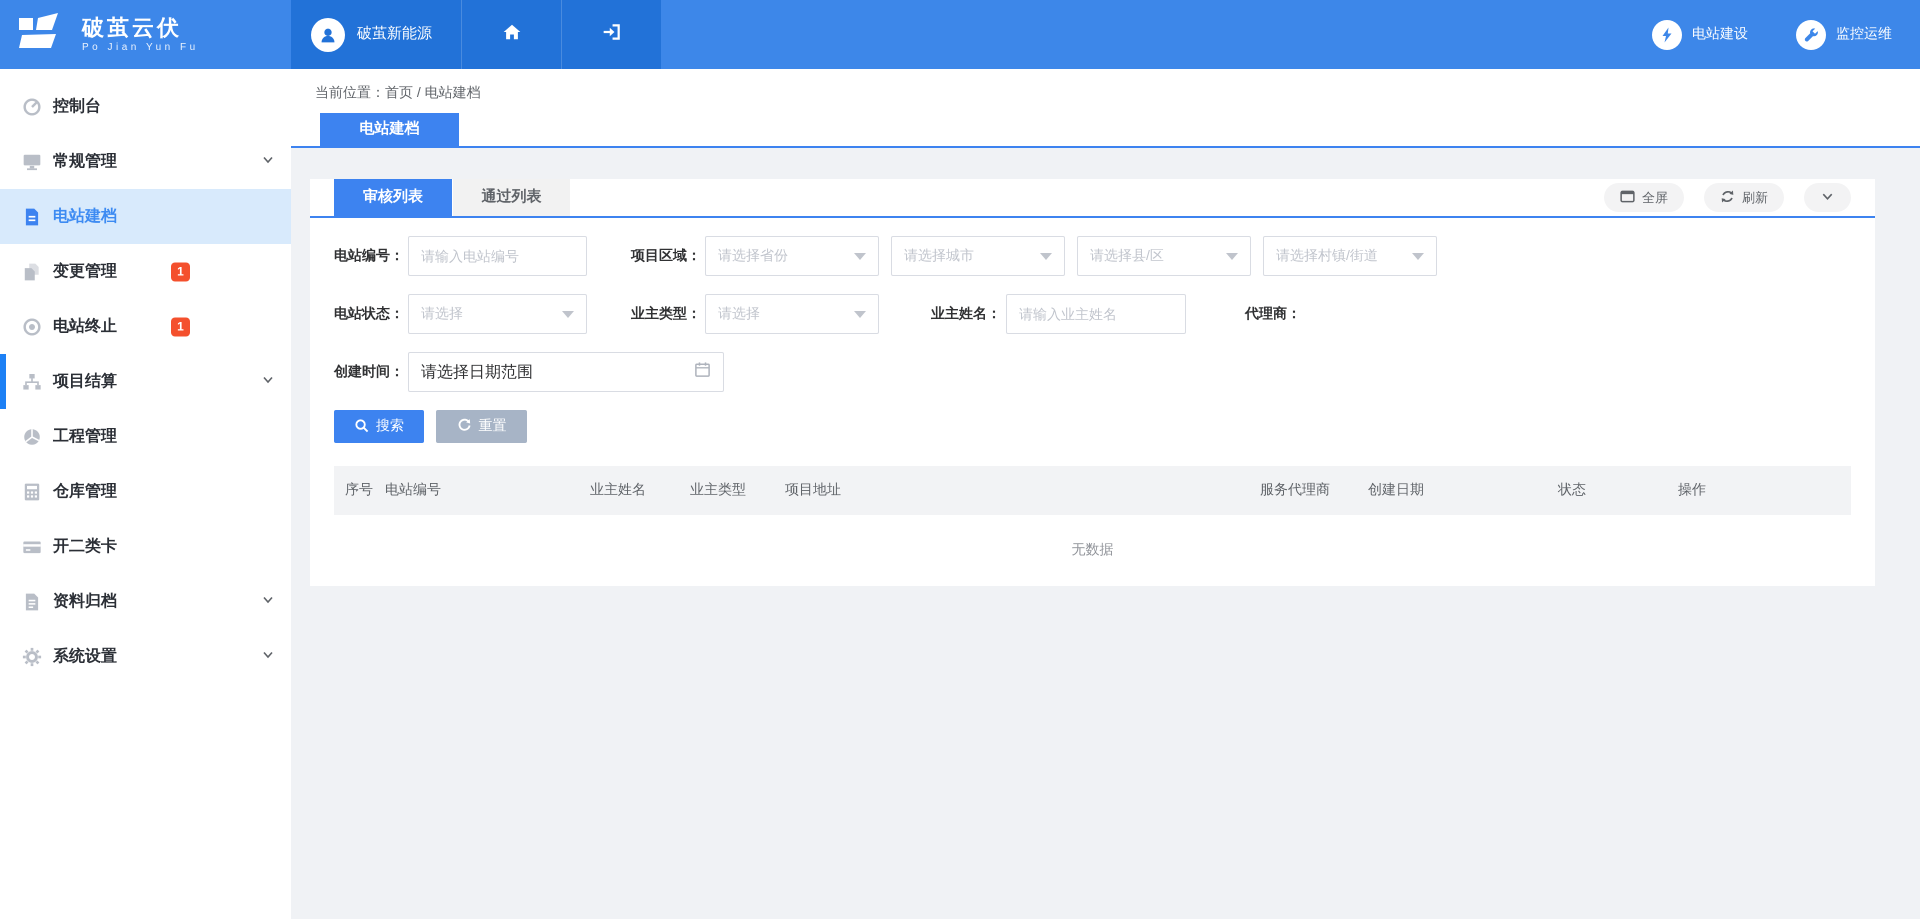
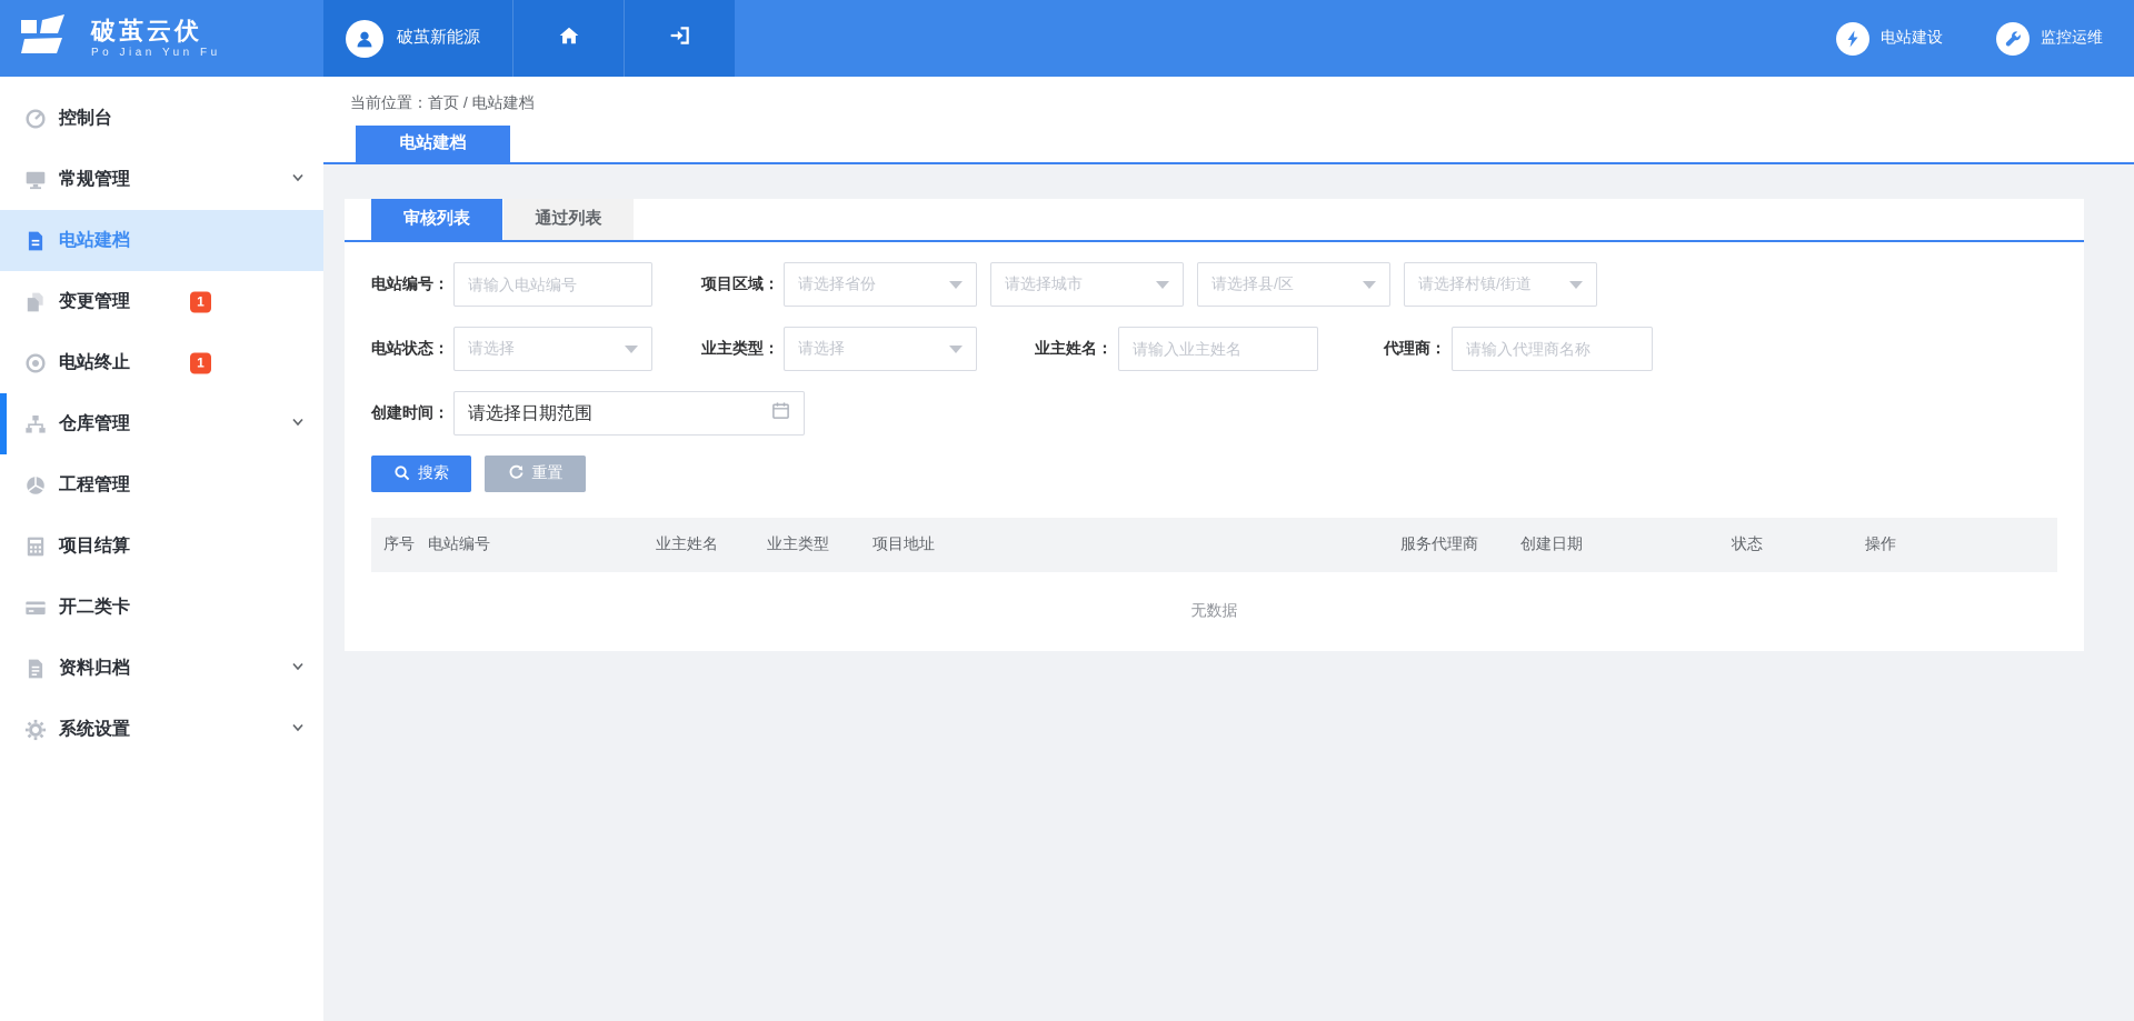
  破茧云伏
  Po Jian Yun Fu
  破茧新能源
  电站建设
  监控运维
  控制台
  常规管理
  电站建档
  变更管理
  1
  电站终止
  1
- 项目结算
+ 仓库管理
  工程管理
- 仓库管理
+ 项目结算
  开二类卡
  资料归档
  系统设置
  当前位置：首页 / 电站建档
  电站建档
  审核列表
  通过列表
- 全屏
- 刷新
  电站编号：
  请输入电站编号
  项目区域：
  请选择省份
  请选择城市
  请选择县/区
  请选择村镇/街道
  电站状态：
  请选择
  业主类型：
  请选择
  业主姓名：
  请输入业主姓名
  代理商：
+ 请输入代理商名称
  创建时间：
  请选择日期范围
  搜索
  重置
  序号
  电站编号
  业主姓名
  业主类型
  项目地址
  服务代理商
  创建日期
  状态
  操作
  无数据
